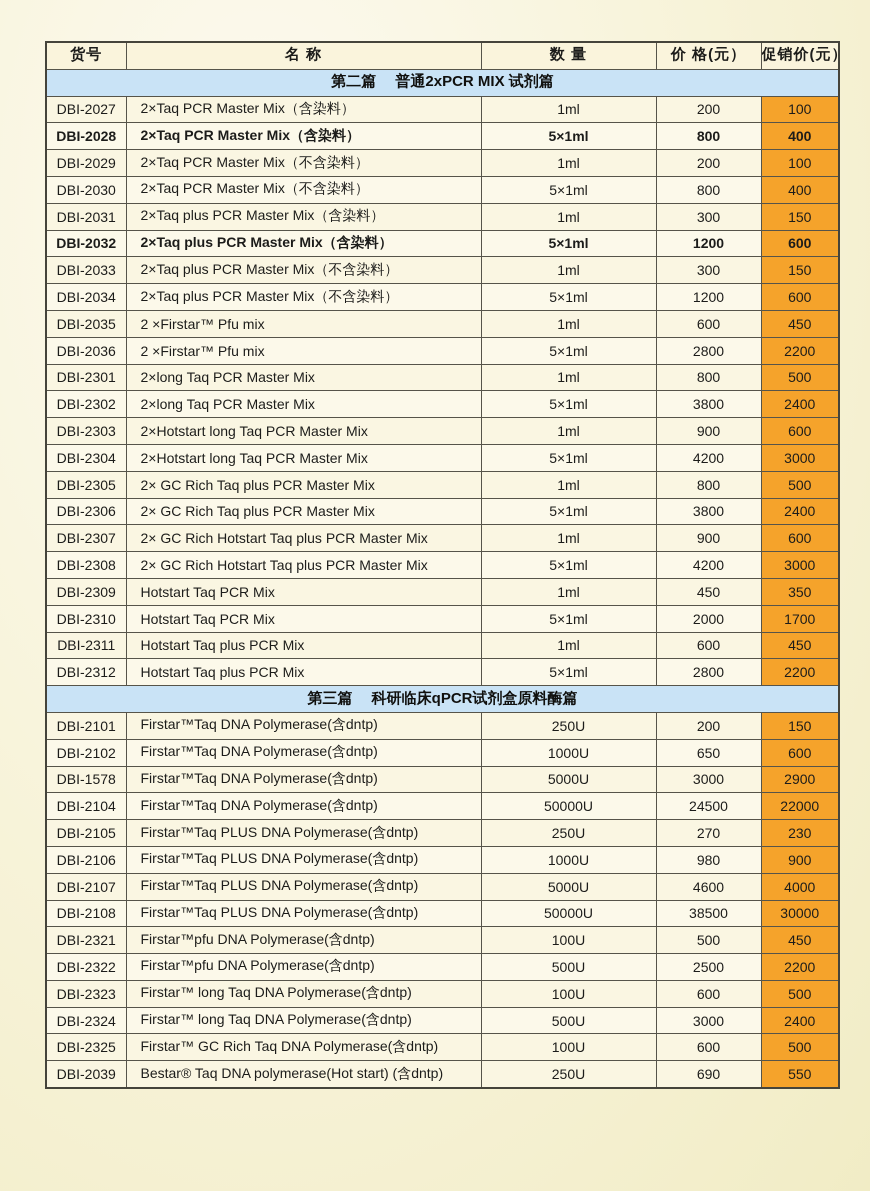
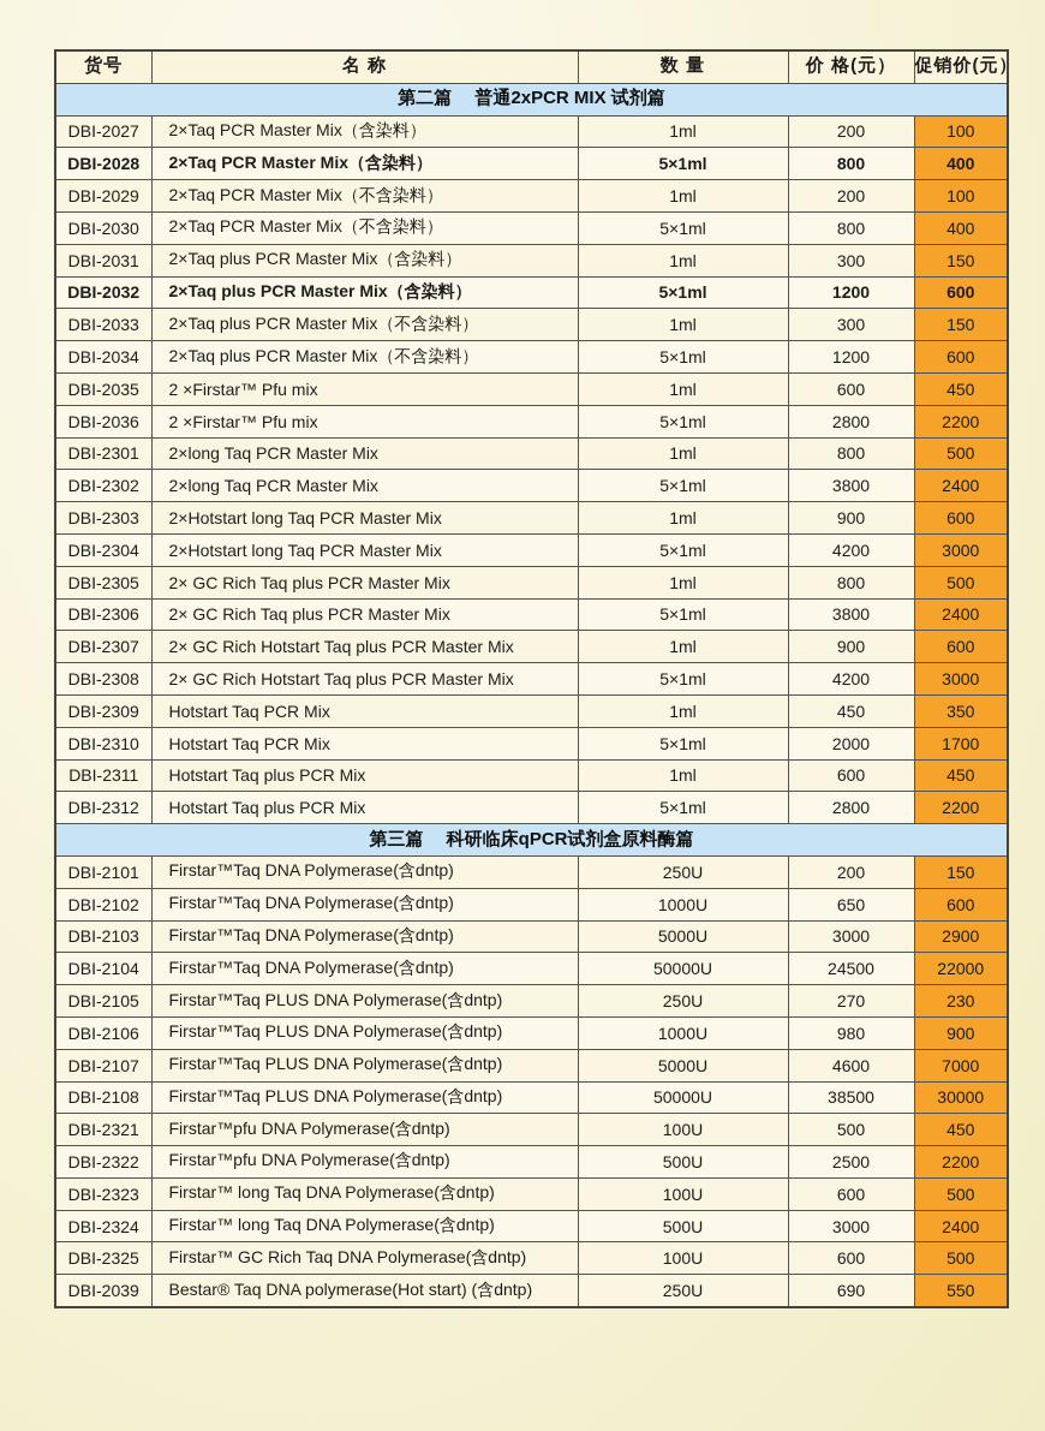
  货号	名 称	数 量	价 格(元）	促销价(元
  第二篇 普通2xPCR MIX 试剂篇
  DBI-2027	2×Taq PCR Master Mix（含染料）	1ml	200	100
  DBI-2028	2×Taq PCR Master Mix（含染料）	5×1ml	800	400
  DBI-2029	2×Taq PCR Master Mix（不含染料）	1ml	200	100
  DBI-2030	2×Taq PCR Master Mix（不含染料）	5×1ml	800	400
  DBI-2031	2×Taq plus PCR Master Mix（含染料）	1ml	300	150
  DBI-2032	2×Taq plus PCR Master Mix（含染料）	5×1ml	1200	600
  DBI-2033	2×Taq plus PCR Master Mix（不含染料）	1ml	300	150
  DBI-2034	2×Taq plus PCR Master Mix（不含染料）	5×1ml	1200	600
  DBI-2035	2 ×Firstar™ Pfu mix	1ml	600	450
  DBI-2036	2 ×Firstar™ Pfu mix	5×1ml	2800	2200
  DBI-2301	2×long Taq PCR Master Mix	1ml	800	500
  DBI-2302	2×long Taq PCR Master Mix	5×1ml	3800	2400
  DBI-2303	2×Hotstart long Taq PCR Master Mix	1ml	900	600
  DBI-2304	2×Hotstart long Taq PCR Master Mix	5×1ml	4200	3000
  DBI-2305	2× GC Rich Taq plus PCR Master Mix	1ml	800	500
  DBI-2306	2× GC Rich Taq plus PCR Master Mix	5×1ml	3800	2400
  DBI-2307	2× GC Rich Hotstart Taq plus PCR Master Mix	1ml	900	600
  DBI-2308	2× GC Rich Hotstart Taq plus PCR Master Mix	5×1ml	4200	3000
  DBI-2309	Hotstart Taq PCR Mix	1ml	450	350
  DBI-2310	Hotstart Taq PCR Mix	5×1ml	2000	1700
  DBI-2311	Hotstart Taq plus PCR Mix	1ml	600	450
  DBI-2312	Hotstart Taq plus PCR Mix	5×1ml	2800	2200
  第三篇 科研临床qPCR试剂盒原料酶篇
  DBI-2101	Firstar™Taq DNA Polymerase(含dntp)	250U	200	150
  DBI-2102	Firstar™Taq DNA Polymerase(含dntp)	1000U	650	600
- DBI-1578	Firstar™Taq DNA Polymerase(含dntp)	5000U	3000	2900
+ DBI-2103	Firstar™Taq DNA Polymerase(含dntp)	5000U	3000	2900
  DBI-2104	Firstar™Taq DNA Polymerase(含dntp)	50000U	24500	22000
  DBI-2105	Firstar™Taq PLUS DNA Polymerase(含dntp)	250U	270	230
  DBI-2106	Firstar™Taq PLUS DNA Polymerase(含dntp)	1000U	980	900
- DBI-2107	Firstar™Taq PLUS DNA Polymerase(含dntp)	5000U	4600	4000
+ DBI-2107	Firstar™Taq PLUS DNA Polymerase(含dntp)	5000U	4600	7000
  DBI-2108	Firstar™Taq PLUS DNA Polymerase(含dntp)	50000U	38500	30000
  DBI-2321	Firstar™pfu DNA Polymerase(含dntp)	100U	500	450
  DBI-2322	Firstar™pfu DNA Polymerase(含dntp)	500U	2500	2200
  DBI-2323	Firstar™ long Taq DNA Polymerase(含dntp)	100U	600	500
  DBI-2324	Firstar™ long Taq DNA Polymerase(含dntp)	500U	3000	2400
  DBI-2325	Firstar™ GC Rich Taq DNA Polymerase(含dntp)	100U	600	500
  DBI-2039	Bestar® Taq DNA polymerase(Hot start) (含dntp)	250U	690	550
